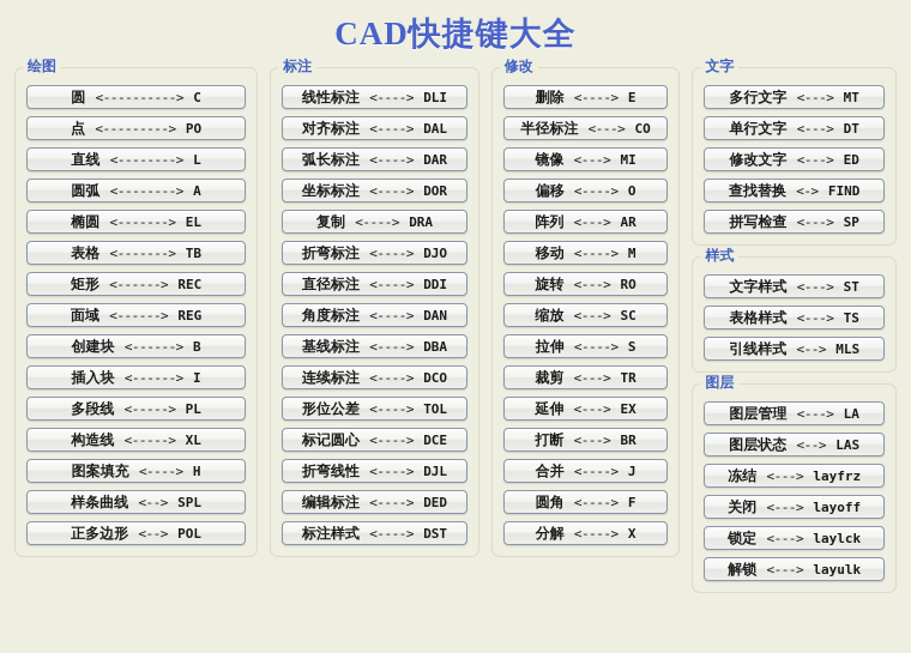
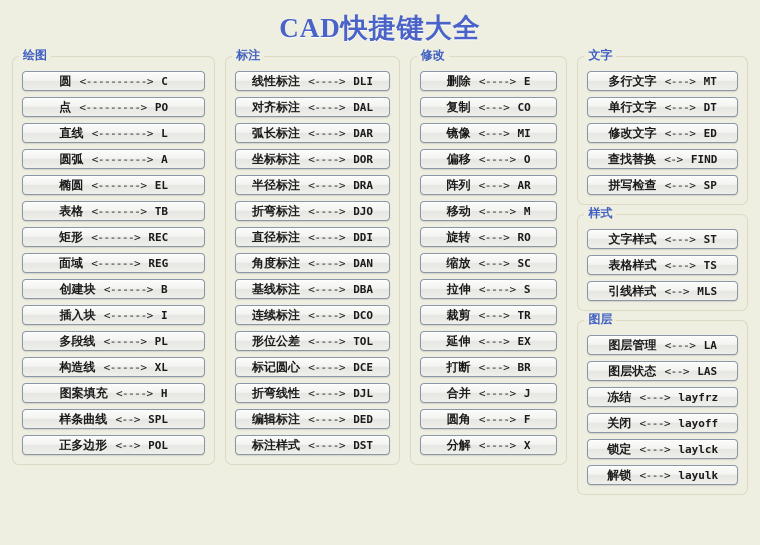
  CAD快捷键大全
  绘图
  圆 <----------> C
  点 <---------> PO
  直线 <--------> L
  圆弧 <--------> A
  椭圆 <-------> EL
  表格 <-------> TB
  矩形 <------> REC
  面域 <------> REG
  创建块 <------> B
  插入块 <------> I
  多段线 <-----> PL
  构造线 <-----> XL
  图案填充 <----> H
  样条曲线 <--> SPL
  正多边形 <--> POL
  标注
  线性标注 <----> DLI
  对齐标注 <----> DAL
  弧长标注 <----> DAR
  坐标标注 <----> DOR
- 复制 <----> DRA
+ 半径标注 <----> DRA
  折弯标注 <----> DJO
  直径标注 <----> DDI
  角度标注 <----> DAN
  基线标注 <----> DBA
  连续标注 <----> DCO
  形位公差 <----> TOL
  标记圆心 <----> DCE
  折弯线性 <----> DJL
  编辑标注 <----> DED
  标注样式 <----> DST
  修改
  删除 <----> E
- 半径标注 <---> CO
+ 复制 <---> CO
  镜像 <---> MI
  偏移 <----> O
  阵列 <---> AR
  移动 <----> M
  旋转 <---> RO
  缩放 <---> SC
  拉伸 <----> S
  裁剪 <---> TR
  延伸 <---> EX
  打断 <---> BR
  合并 <----> J
  圆角 <----> F
  分解 <----> X
  文字
  多行文字 <---> MT
  单行文字 <---> DT
  修改文字 <---> ED
  查找替换 <-> FIND
  拼写检查 <---> SP
  样式
  文字样式 <---> ST
  表格样式 <---> TS
  引线样式 <--> MLS
  图层
  图层管理 <---> LA
  图层状态 <--> LAS
  冻结 <---> layfrz
  关闭 <---> layoff
  锁定 <---> laylck
  解锁 <---> layulk
